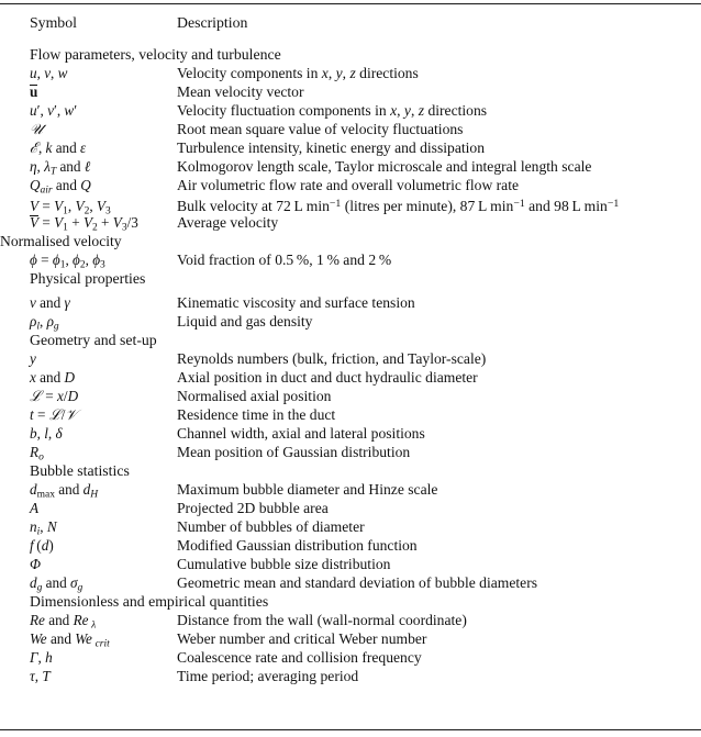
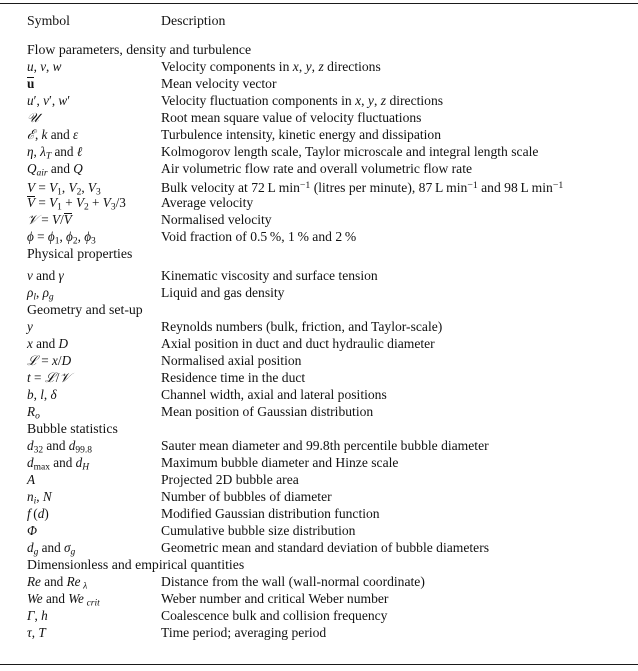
  Symbol
  Description
- Flow parameters, velocity and turbulence
+ Flow parameters, density and turbulence
  u, v, w
  Velocity components in x, y, z directions
  u
  Mean velocity vector
  u′, v′, w′
  Velocity fluctuation components in x, y, z directions
  𝒰
  Root mean square value of velocity fluctuations
  ℰ, k and ε
  Turbulence intensity, kinetic energy and dissipation
  η, λT and ℓ
  Kolmogorov length scale, Taylor microscale and integral length scale
  Qair and Q
  Air volumetric flow rate and overall volumetric flow rate
  V = V1, V2, V3
  Bulk velocity at 72 L min−1 (litres per minute), 87 L min−1 and 98 L min−1
  V = V1 + V2 + V3/3
  Average velocity
+ 𝒱 = V/V
  Normalised velocity
  ϕ = ϕ1, ϕ2, ϕ3
  Void fraction of 0.5 %, 1 % and 2 %
  Physical properties
  ν and γ
  Kinematic viscosity and surface tension
  ρl, ρg
  Liquid and gas density
  Geometry and set-up
  y
  Reynolds numbers (bulk, friction, and Taylor-scale)
  x and D
  Axial position in duct and duct hydraulic diameter
  ℒ = x/D
  Normalised axial position
  t = ℒ/𝒱
  Residence time in the duct
  b, l, δ
  Channel width, axial and lateral positions
  Ro
  Mean position of Gaussian distribution
  Bubble statistics
+ d32 and d99.8
+ Sauter mean diameter and 99.8th percentile bubble diameter
  dmax and dH
  Maximum bubble diameter and Hinze scale
  A
  Projected 2D bubble area
  ni, N
  Number of bubbles of diameter
  f (d)
  Modified Gaussian distribution function
  Φ
  Cumulative bubble size distribution
  dg and σg
  Geometric mean and standard deviation of bubble diameters
  Dimensionless and empirical quantities
  Re and Re λ
  Distance from the wall (wall-normal coordinate)
  We and We crit
  Weber number and critical Weber number
  Γ, h
- Coalescence rate and collision frequency
+ Coalescence bulk and collision frequency
  τ, T
  Time period; averaging period
